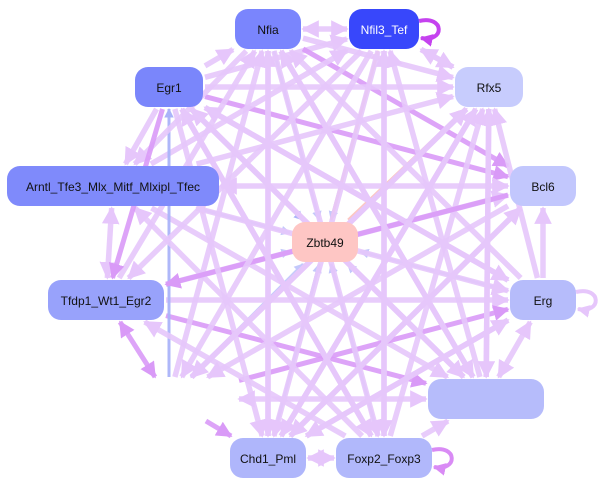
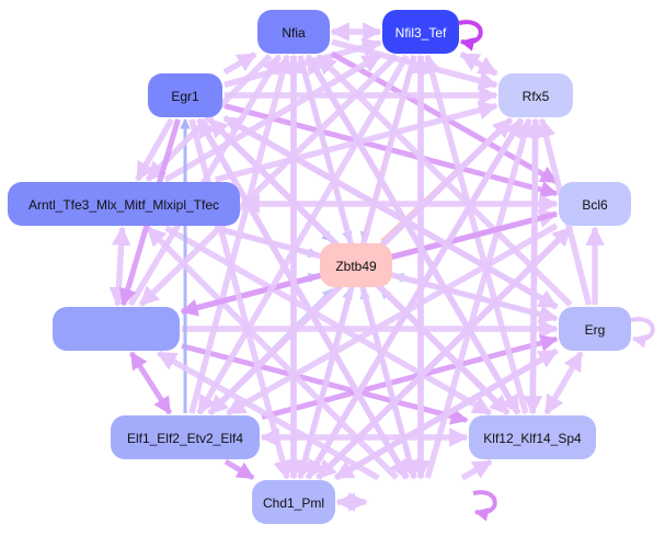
  Nfia
  Nfil3_Tef
  Egr1
  Rfx5
  Arntl_Tfe3_Mlx_Mitf_Mlxipl_Tfec
  Bcl6
  Zbtb49
- Tfdp1_Wt1_Egr2
  Erg
+ Elf1_Elf2_Etv2_Elf4
+ Klf12_Klf14_Sp4
  Chd1_Pml
- Foxp2_Foxp3
